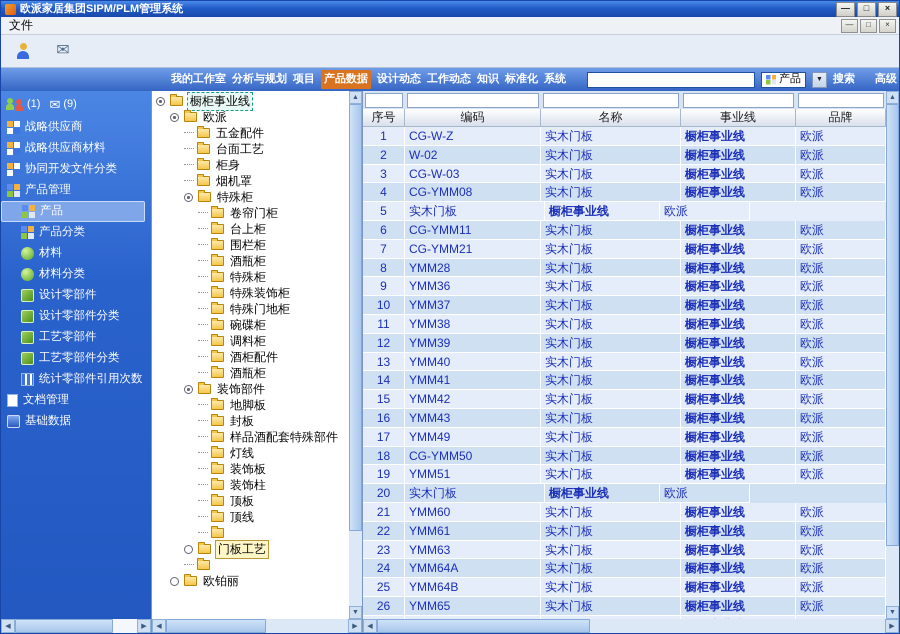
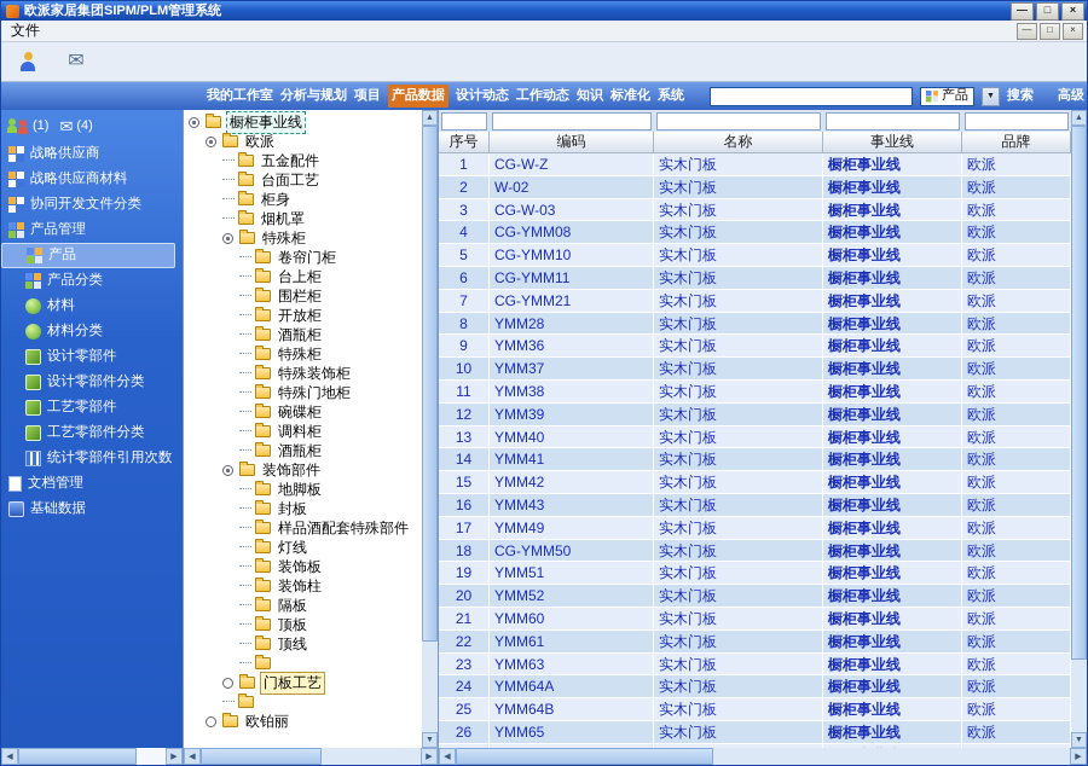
  欧派家居集团SIPM/PLM管理系统
  —
  □
  ×
  文件
  —
  □
  ×
  ✉
  我的工作室
  分析与规划
  项目
  产品数据
  设计动态
  工作动态
  知识
  标准化
  系统
  产品
  搜索
  高级
  (1)
  ✉
- (9)
+ (4)
  战略供应商
  战略供应商材料
  协同开发文件分类
  产品管理
  产品
  产品分类
  材料
  材料分类
  设计零部件
  设计零部件分类
  工艺零部件
  工艺零部件分类
  统计零部件引用次数
  文档管理
  基础数据
  橱柜事业线
  欧派
  五金配件
  台面工艺
  柜身
  烟机罩
  特殊柜
  卷帘门柜
  台上柜
  围栏柜
+ 开放柜
  酒瓶柜
  特殊柜
  特殊装饰柜
  特殊门地柜
  碗碟柜
  调料柜
- 酒柜配件
  酒瓶柜
  装饰部件
  地脚板
  封板
  样品酒配套特殊部件
  灯线
  装饰板
  装饰柱
+ 隔板
  顶板
  顶线
  门板工艺
  欧铂丽
  序号
  编码
  名称
  事业线
  品牌
  1
  CG-W-Z
  实木门板
  橱柜事业线
  欧派
  2
  W-02
  实木门板
  橱柜事业线
  欧派
  3
  CG-W-03
  实木门板
  橱柜事业线
  欧派
  4
  CG-YMM08
  实木门板
  橱柜事业线
  欧派
  5
+ CG-YMM10
  实木门板
  橱柜事业线
  欧派
  6
  CG-YMM11
  实木门板
  橱柜事业线
  欧派
  7
  CG-YMM21
  实木门板
  橱柜事业线
  欧派
  8
  YMM28
  实木门板
  橱柜事业线
  欧派
  9
  YMM36
  实木门板
  橱柜事业线
  欧派
  10
  YMM37
  实木门板
  橱柜事业线
  欧派
  11
  YMM38
  实木门板
  橱柜事业线
  欧派
  12
  YMM39
  实木门板
  橱柜事业线
  欧派
  13
  YMM40
  实木门板
  橱柜事业线
  欧派
  14
  YMM41
  实木门板
  橱柜事业线
  欧派
  15
  YMM42
  实木门板
  橱柜事业线
  欧派
  16
  YMM43
  实木门板
  橱柜事业线
  欧派
  17
  YMM49
  实木门板
  橱柜事业线
  欧派
  18
  CG-YMM50
  实木门板
  橱柜事业线
  欧派
  19
  YMM51
  实木门板
  橱柜事业线
  欧派
  20
+ YMM52
  实木门板
  橱柜事业线
  欧派
  21
  YMM60
  实木门板
  橱柜事业线
  欧派
  22
  YMM61
  实木门板
  橱柜事业线
  欧派
  23
  YMM63
  实木门板
  橱柜事业线
  欧派
  24
  YMM64A
  实木门板
  橱柜事业线
  欧派
  25
  YMM64B
  实木门板
  橱柜事业线
  欧派
  26
  YMM65
  实木门板
  橱柜事业线
  欧派
